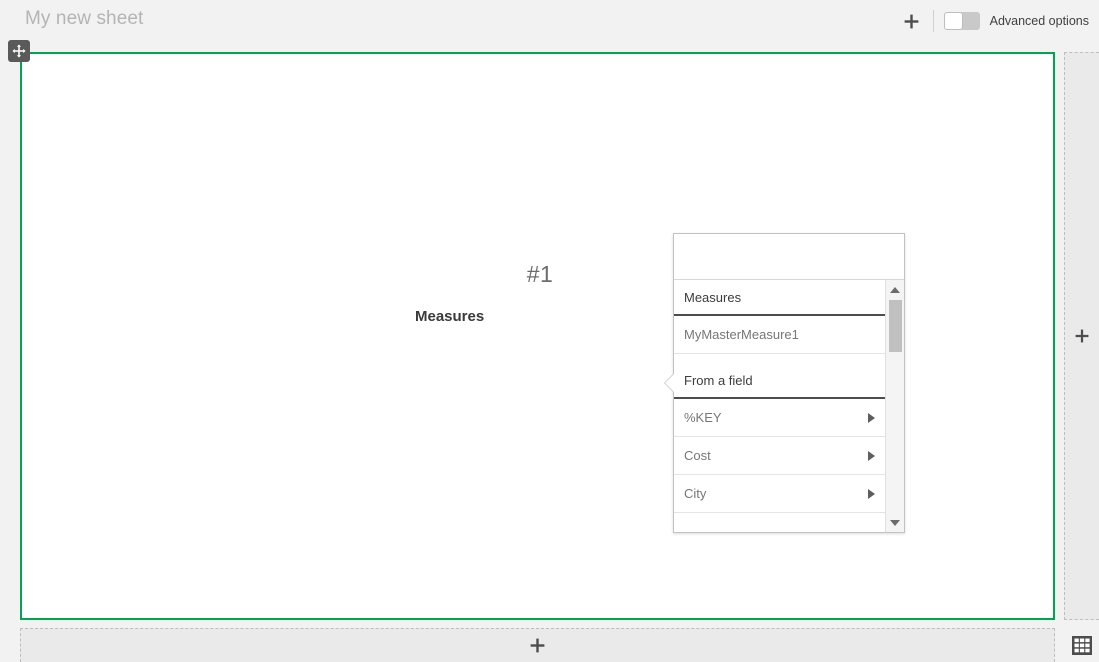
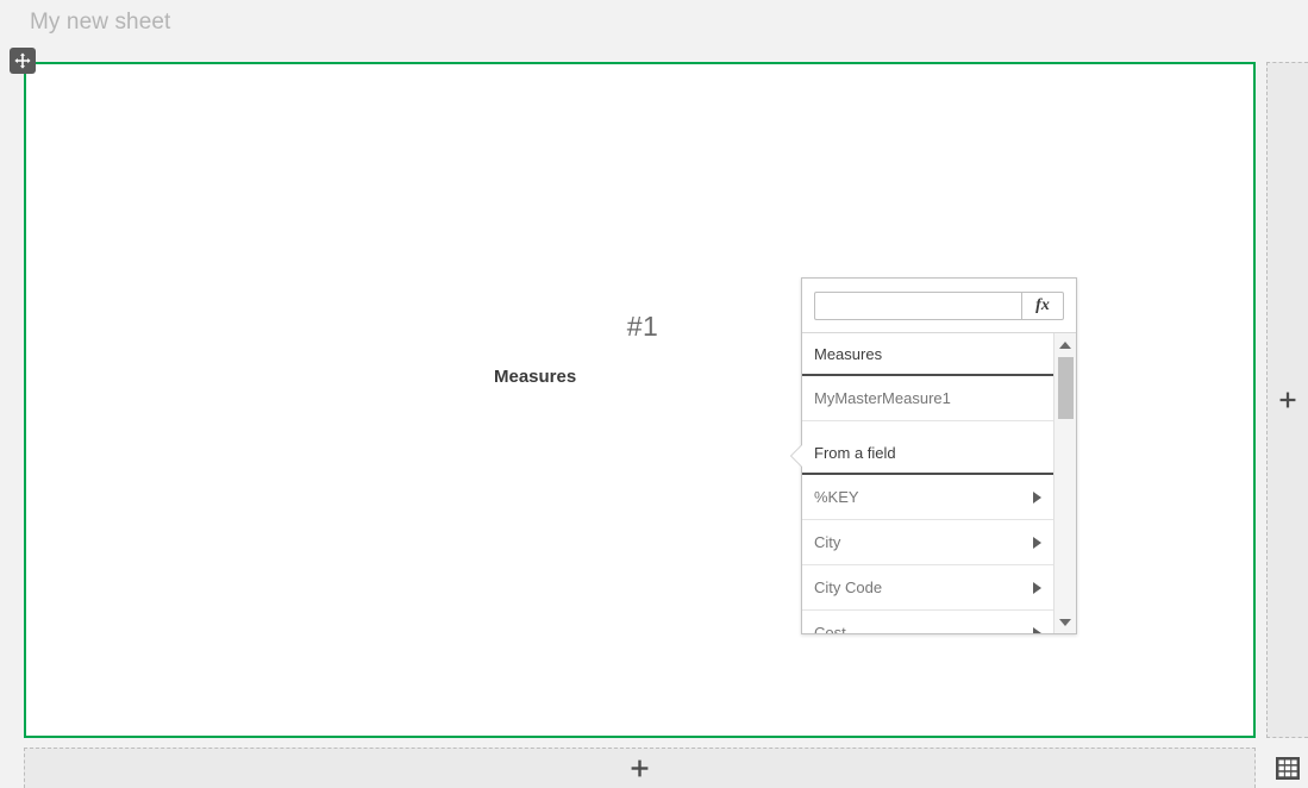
  My new sheet
- Advanced options
  #1
  Measures
+ fx
  Measures
  MyMasterMeasure1
  From a field
  %KEY
- Cost
+ City
+ City Code
- City
+ Cost
